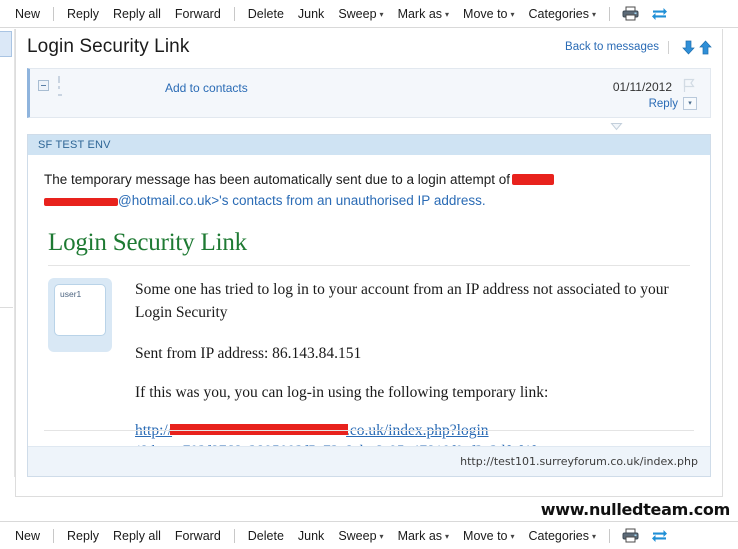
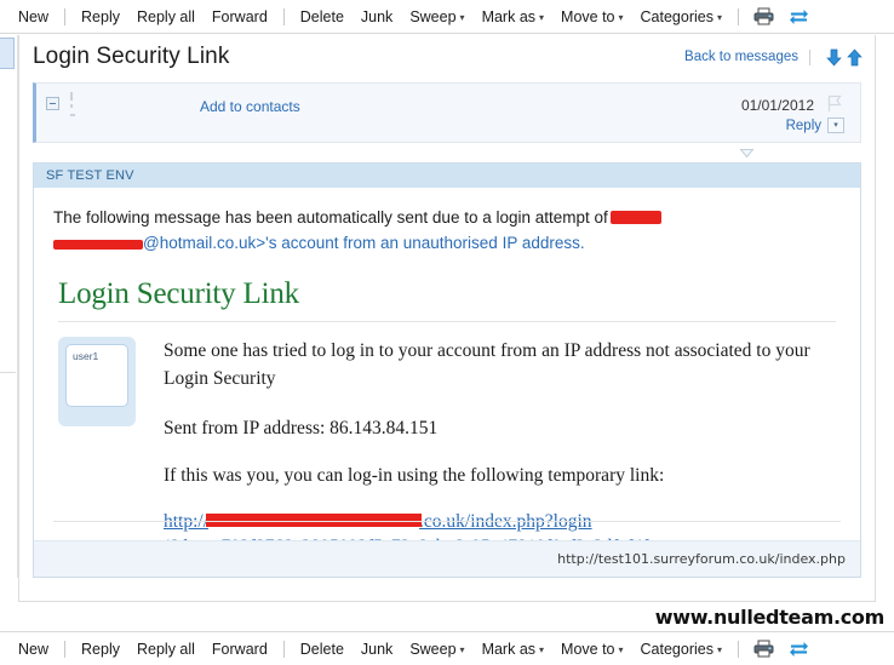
  New
  Reply
  Reply all
  Forward
  Delete
  Junk
  Sweep ▾
  Mark as ▾
  Move to ▾
  Categories ▾
  Login Security Link
  Back to messages
  Add to contacts
- 01/11/2012
+ 01/01/2012
  Reply
  SF TEST ENV
- The temporary message has been automatically sent due to a login attempt of
+ The following message has been automatically sent due to a login attempt of
- @hotmail.co.uk>'s contacts from an unauthorised IP address.
+ @hotmail.co.uk>'s account from an unauthorised IP address.
  Login Security Link
  user1
  Some one has tried to log in to your account from an IP address not associated to your Login Security
  Sent from IP address: 86.143.84.151
  If this was you, you can log-in using the following temporary link:
  http://test101.surreyforum.co.uk/index.php
  www.nulledteam.com
  New
  Reply
  Reply all
  Forward
  Delete
  Junk
  Sweep ▾
  Mark as ▾
  Move to ▾
  Categories ▾
